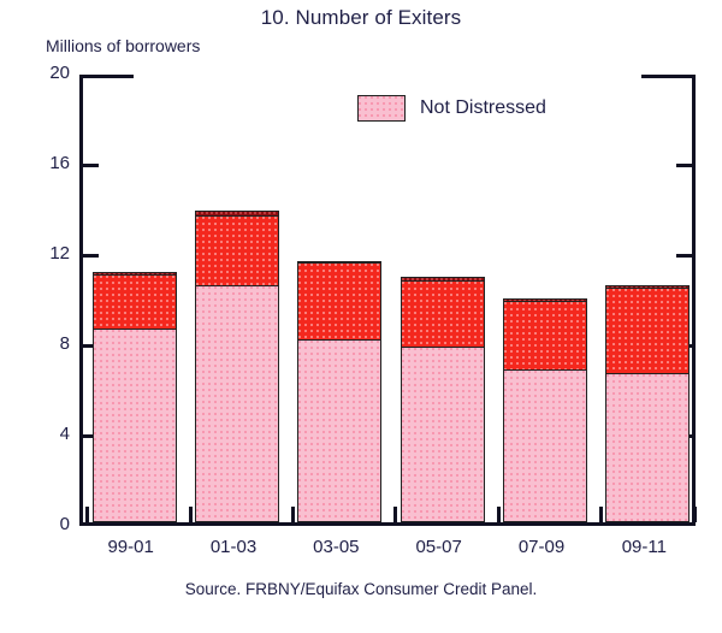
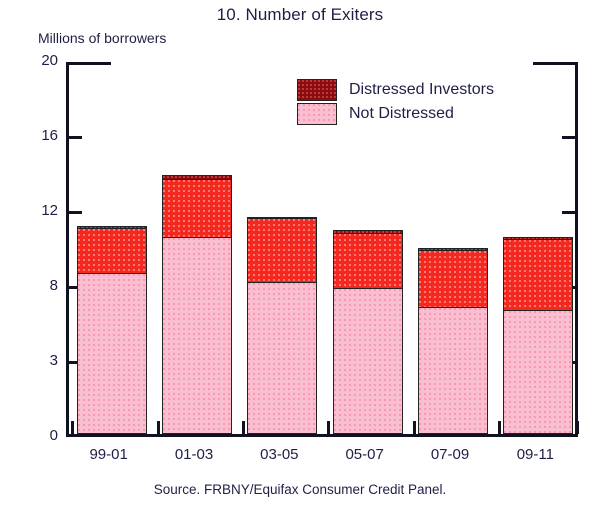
  10. Number of Exiters
  Millions of borrowers
  0
- 4
+ 3
  8
  12
  16
  20
  99-01
  01-03
  03-05
  05-07
  07-09
  09-11
+ Distressed Investors
  Not Distressed
  Source. FRBNY/Equifax Consumer Credit Panel.
